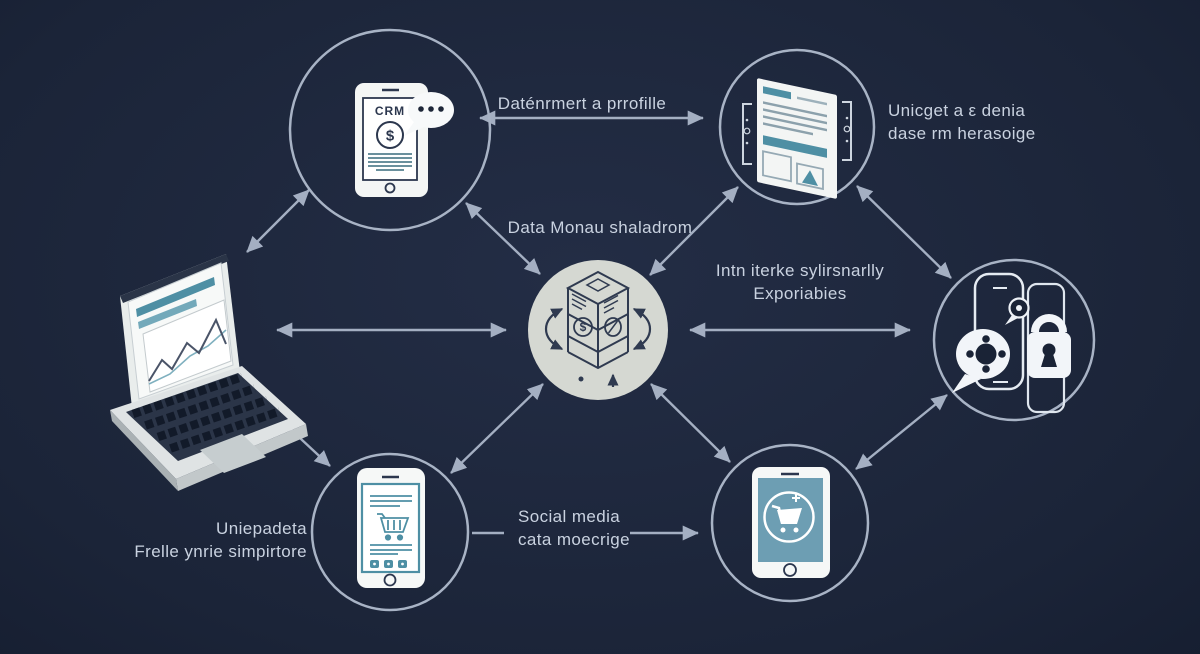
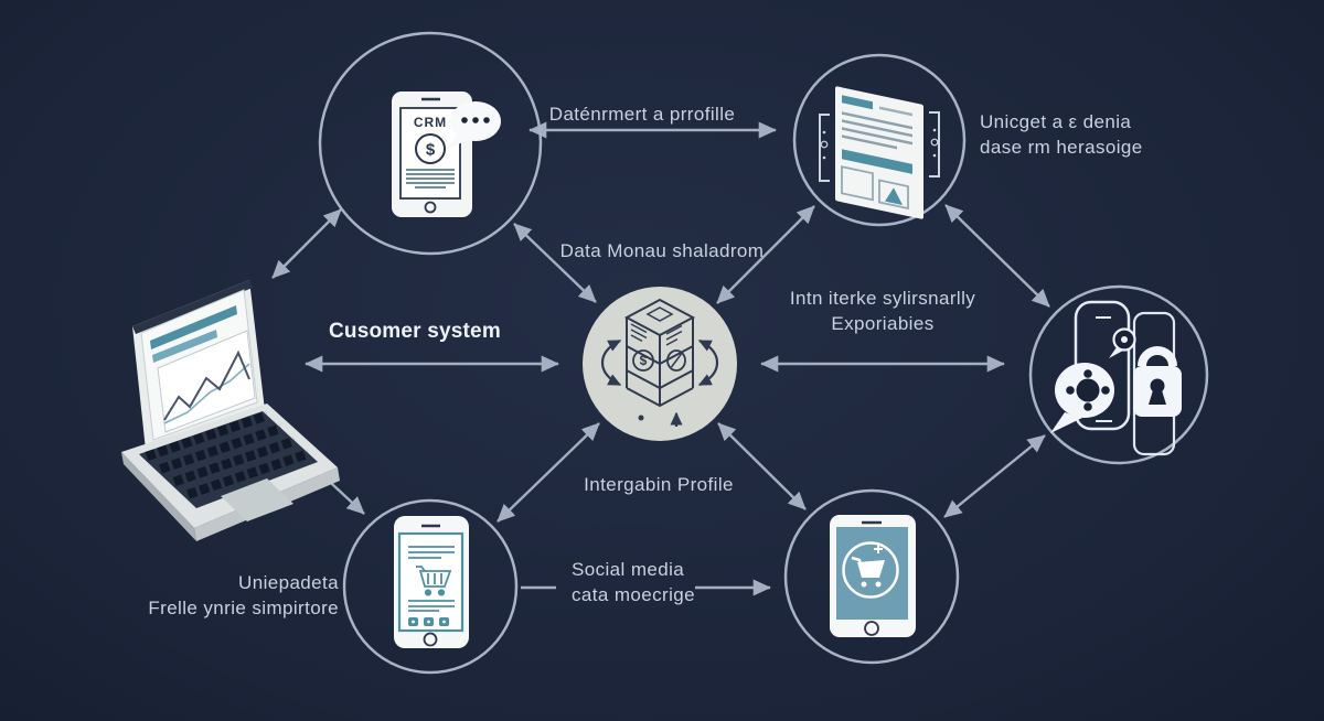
  CRM
  $
  $
  Daténrmert a prrofille
  Unicget a ε denia
  dase rm herasoige
  Data Monau shaladrom
  Intn iterke sylirsnarlly
  Exporiabies
+ Cusomer system
+ Intergabin Profile
  Uniepadeta
  Frelle ynrie simpirtore
  Social media
  cata moecrige
